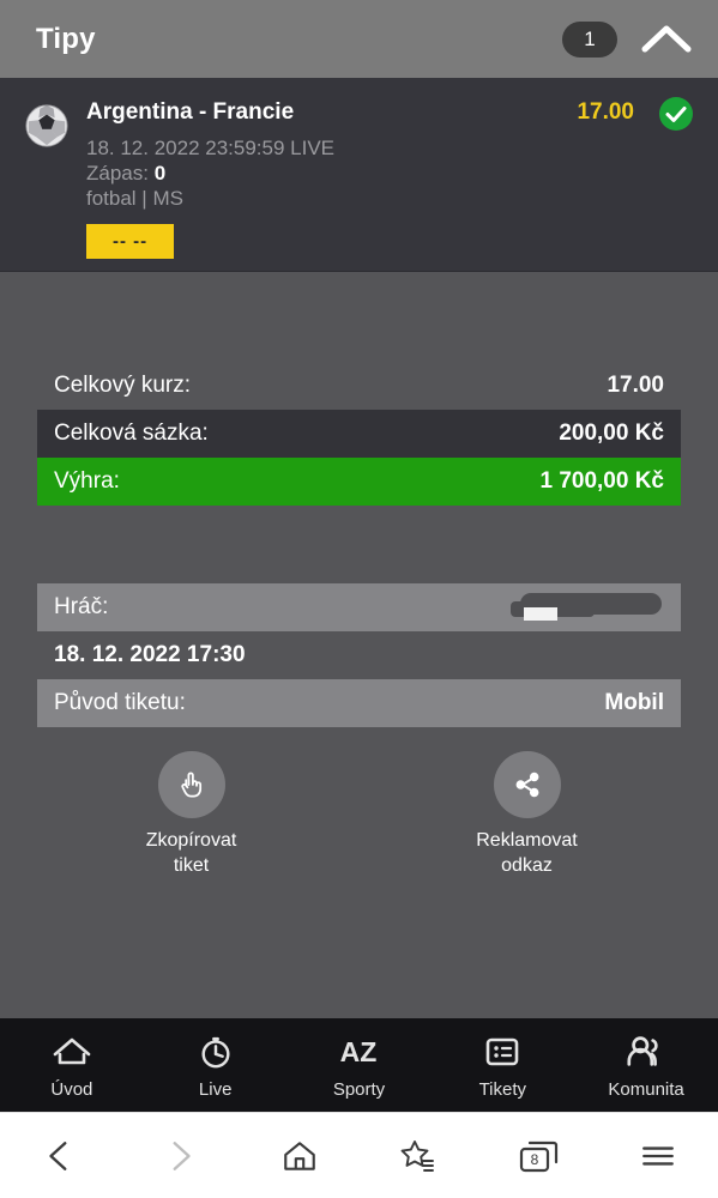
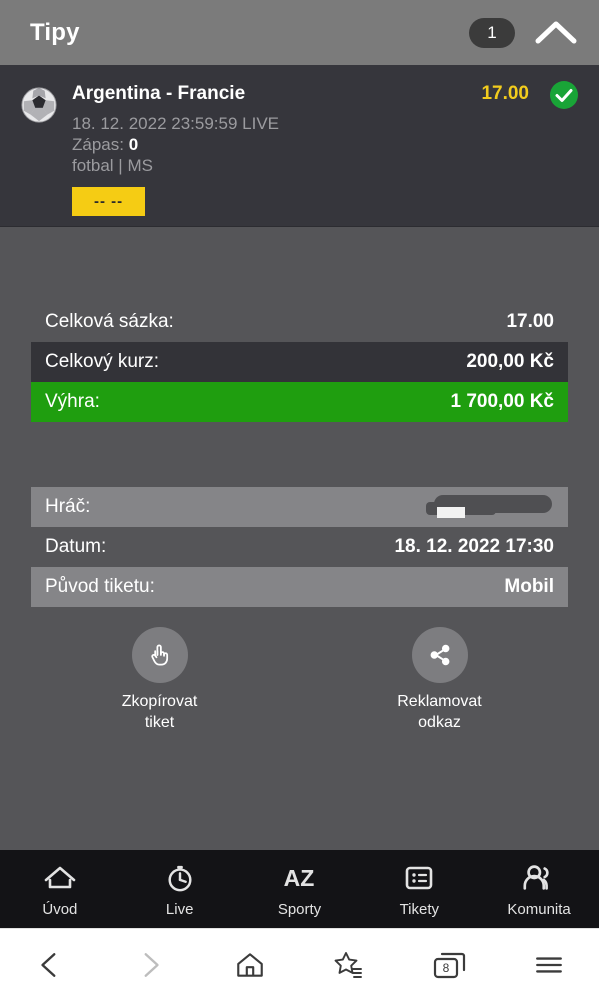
  Tipy
  1
  Argentina - Francie
  17.00
  18. 12. 2022 23:59:59 LIVE
  Zápas: 0
  fotbal | MS
  -- --
- Celkový kurz:
+ Celková sázka:
  17.00
- Celková sázka:
+ Celkový kurz:
  200,00 Kč
  Výhra:
  1 700,00 Kč
  Hráč:
+ Datum:
  18. 12. 2022 17:30
  Původ tiketu:
  Mobil
  Zkopírovat
  tiket
  Reklamovat
  odkaz
  Úvod
  Live
  AZ
  Sporty
  Tikety
  Komunita
  8
